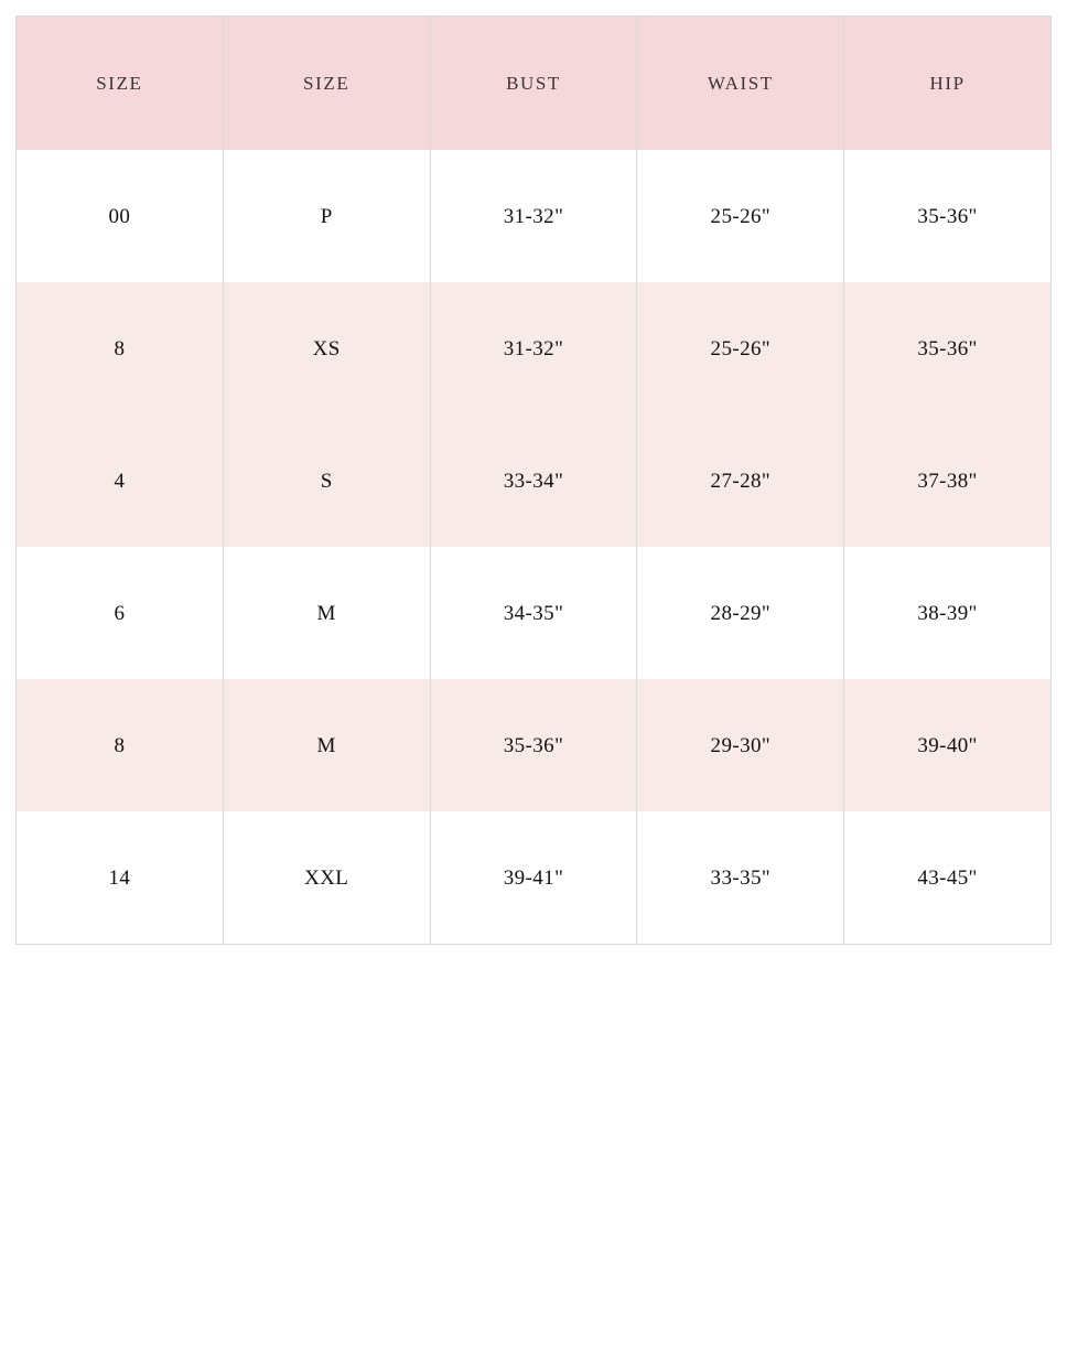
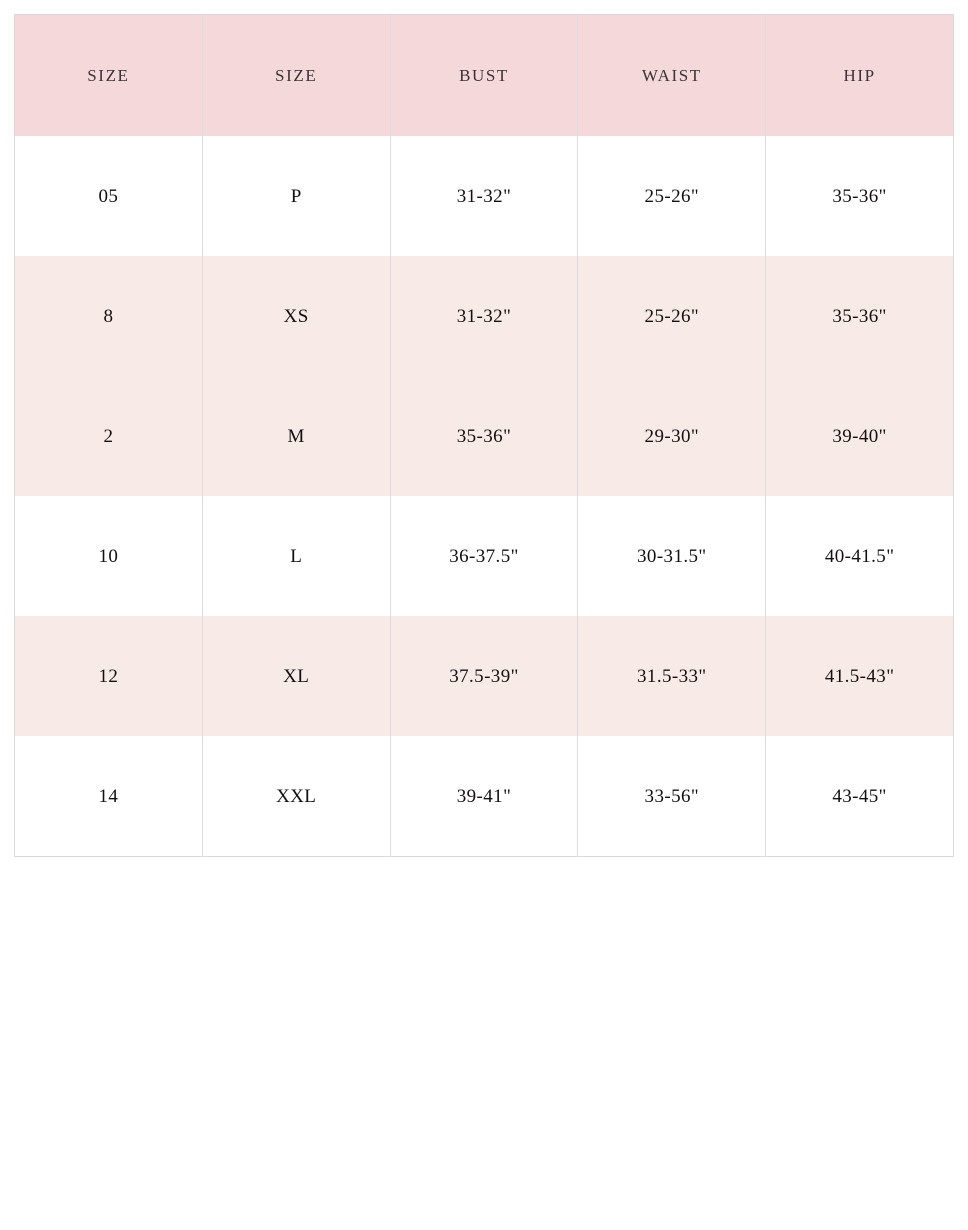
  SIZE	SIZE	BUST	WAIST	HIP
- 00	P	31-32"	25-26"	35-36"
+ 05	P	31-32"	25-26"	35-36"
  8	XS	31-32"	25-26"	35-36"
- 4	S	33-34"	27-28"	37-38"
- 6	M	34-35"	28-29"	38-39"
- 8	M	35-36"	29-30"	39-40"
+ 2	M	35-36"	29-30"	39-40"
+ 10	L	36-37.5"	30-31.5"	40-41.5"
+ 12	XL	37.5-39"	31.5-33"	41.5-43"
- 14	XXL	39-41"	33-35"	43-45"
+ 14	XXL	39-41"	33-56"	43-45"
